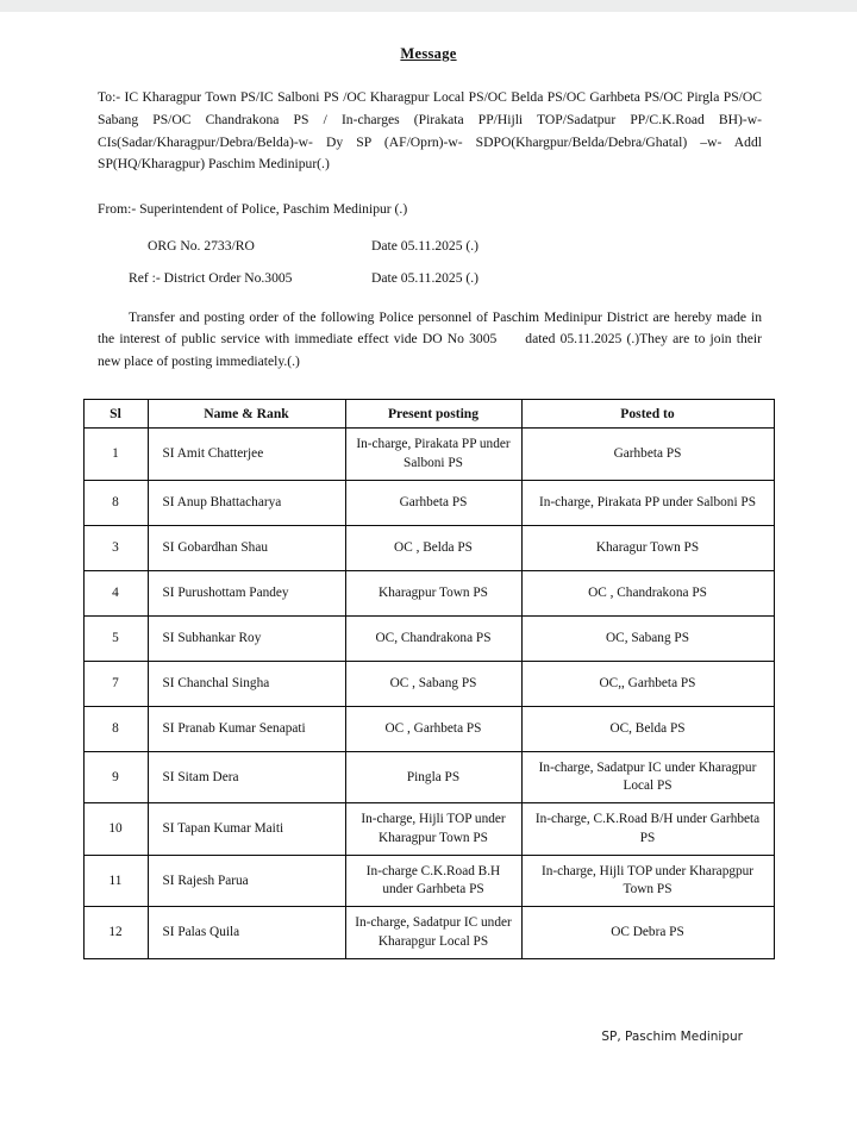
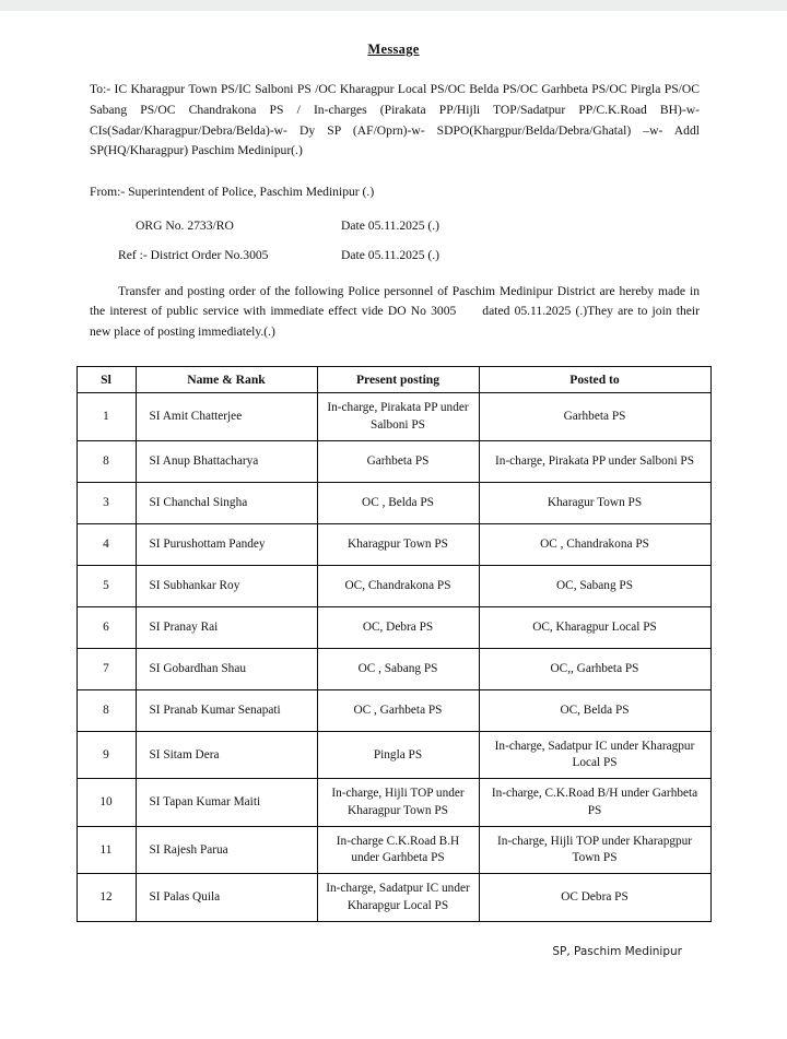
  Message
  To:- IC Kharagpur Town PS/IC Salboni PS /OC Kharagpur Local PS/OC Belda PS/OC Garhbeta PS/OC Pirgla PS/OC Sabang PS/OC Chandrakona PS / In-charges (Pirakata PP/Hijli TOP/Sadatpur PP/C.K.Road BH)-w- CIs(Sadar/Kharagpur/Debra/Belda)-w- Dy SP (AF/Oprn)-w- SDPO(Khargpur/Belda/Debra/Ghatal) –w- Addl SP(HQ/Kharagpur) Paschim Medinipur(.)
  From:- Superintendent of Police, Paschim Medinipur (.)
  ORG No. 2733/RO
  Date 05.11.2025 (.)
  Ref :- District Order No.3005
  Date 05.11.2025 (.)
  Transfer and posting order of the following Police personnel of Paschim Medinipur District are hereby made in the interest of public service with immediate effect vide DO No 3005 dated 05.11.2025 (.)They are to join their new place of posting immediately.(.)
  Sl	Name & Rank	Present posting	Posted to
  1	SI Amit Chatterjee	In-charge, Pirakata PP under Salboni PS	Garhbeta PS
  8	SI Anup Bhattacharya	Garhbeta PS	In-charge, Pirakata PP under Salboni PS
- 3	SI Gobardhan Shau	OC , Belda PS	Kharagur Town PS
+ 3	SI Chanchal Singha	OC , Belda PS	Kharagur Town PS
  4	SI Purushottam Pandey	Kharagpur Town PS	OC , Chandrakona PS
  5	SI Subhankar Roy	OC, Chandrakona PS	OC, Sabang PS
+ 6	SI Pranay Rai	OC, Debra PS	OC, Kharagpur Local PS
- 7	SI Chanchal Singha	OC , Sabang PS	OC,, Garhbeta PS
+ 7	SI Gobardhan Shau	OC , Sabang PS	OC,, Garhbeta PS
  8	SI Pranab Kumar Senapati	OC , Garhbeta PS	OC, Belda PS
  9	SI Sitam Dera	Pingla PS	In-charge, Sadatpur IC under Kharagpur Local PS
  10	SI Tapan Kumar Maiti	In-charge, Hijli TOP under Kharagpur Town PS	In-charge, C.K.Road B/H under Garhbeta PS
  11	SI Rajesh Parua	In-charge C.K.Road B.H under Garhbeta PS	In-charge, Hijli TOP under Kharapgpur Town PS
  12	SI Palas Quila	In-charge, Sadatpur IC under Kharapgur Local PS	OC Debra PS
  SP, Paschim Medinipur
